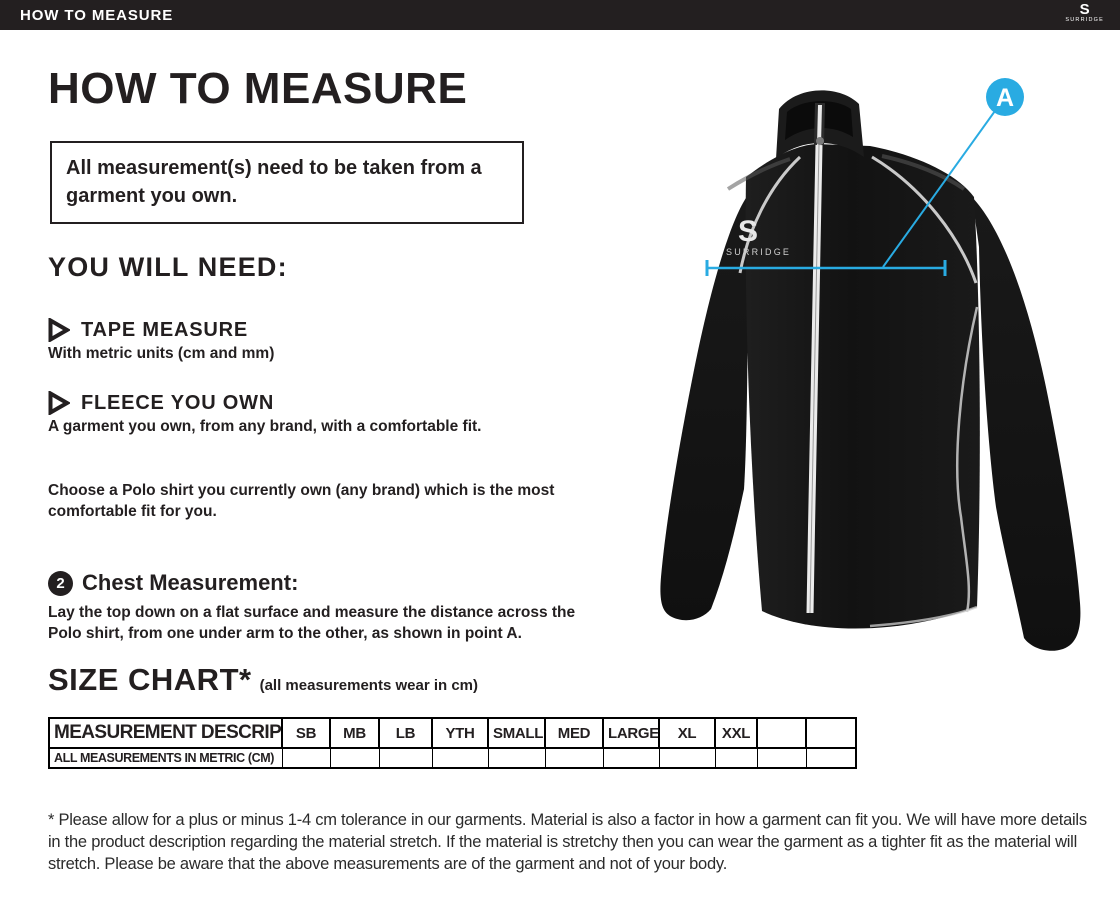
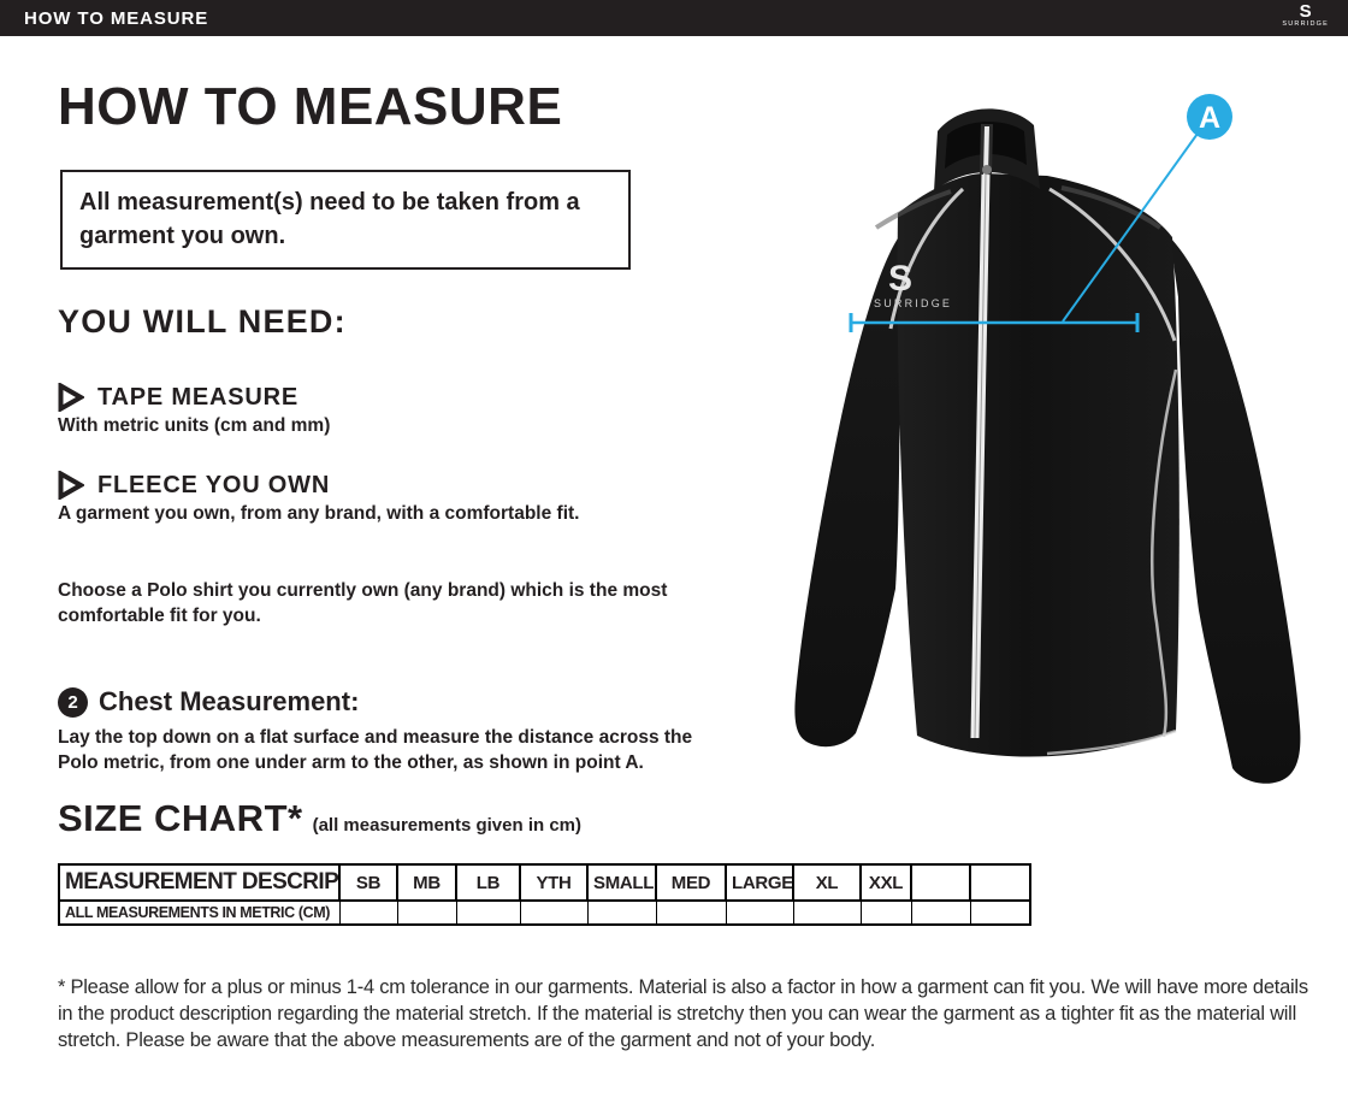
  HOW TO MEASURE
  S
  HOW TO MEASURE
  All measurement(s) need to be taken from a garment you own.
  YOU WILL NEED:
  TAPE MEASURE
  With metric units (cm and mm)
  FLEECE YOU OWN
  A garment you own, from any brand, with a comfortable fit.
  Choose a Polo shirt you currently own (any brand) which is the most comfortable fit for you.
  2
  Chest Measurement:
- Lay the top down on a flat surface and measure the distance across the Polo shirt, from one under arm to the other, as shown in point A.
+ Lay the top down on a flat surface and measure the distance across the Polo metric, from one under arm to the other, as shown in point A.
  SIZE CHART*
- (all measurements wear in cm)
+ (all measurements given in cm)
  MEASUREMENT DESCRIP	SB	MB	LB	YTH	SMALL	MED	LARGE	XL	XXL
  ALL MEASUREMENTS IN METRIC (CM)
  * Please allow for a plus or minus 1-4 cm tolerance in our garments. Material is also a factor in how a garment can fit you. We will have more details in the product description regarding the material stretch. If the material is stretchy then you can wear the garment as a tighter fit as the material will stretch. Please be aware that the above measurements are of the garment and not of your body.
  S
  SURRIDGE
  A
